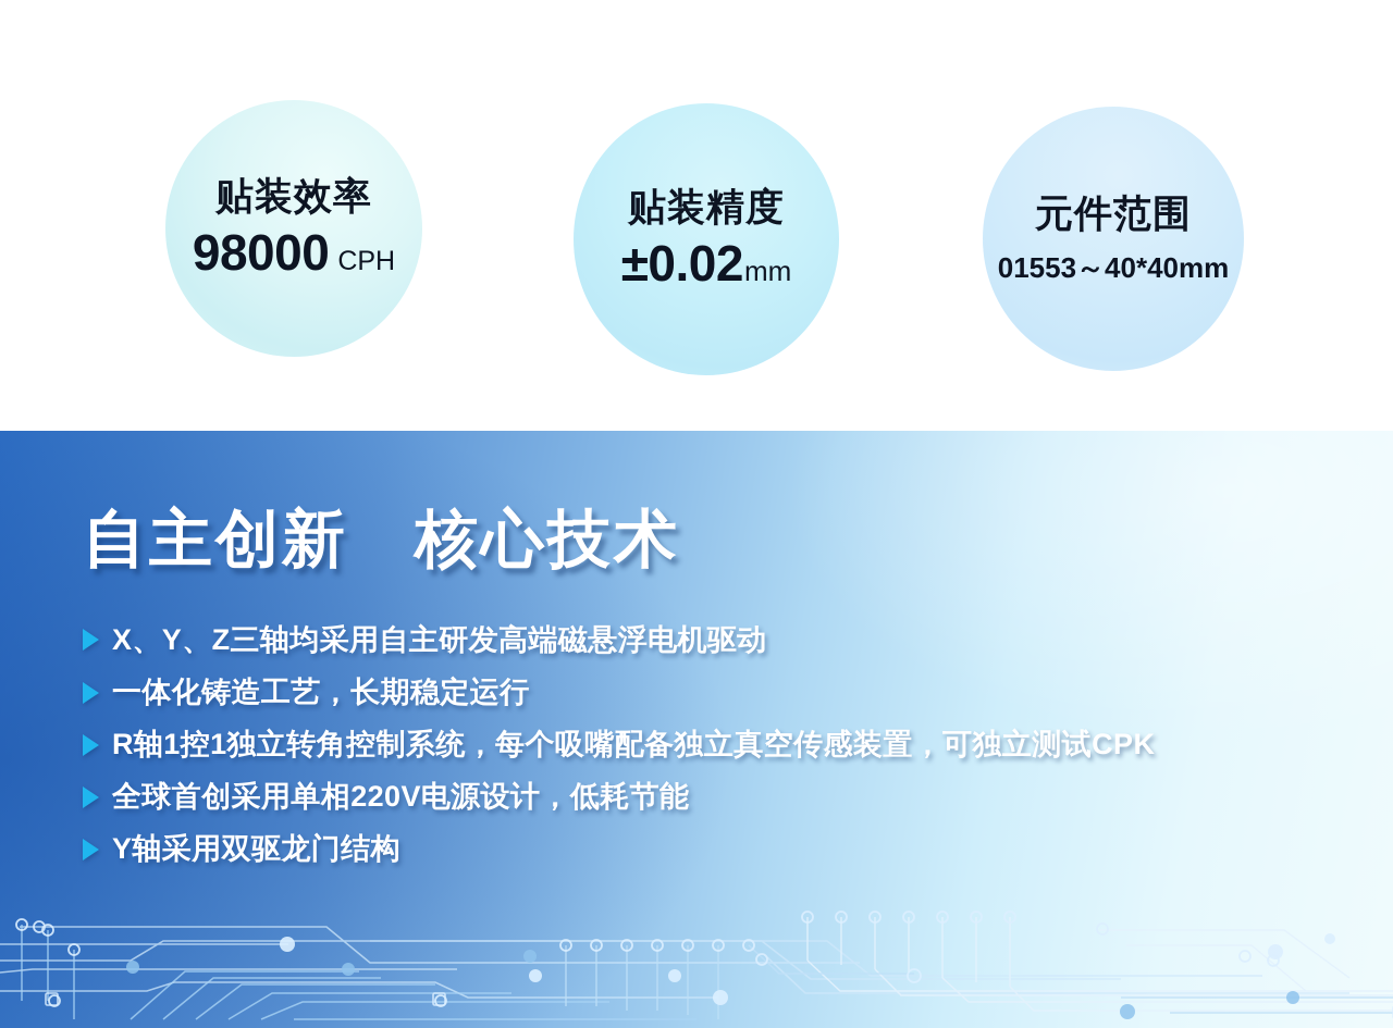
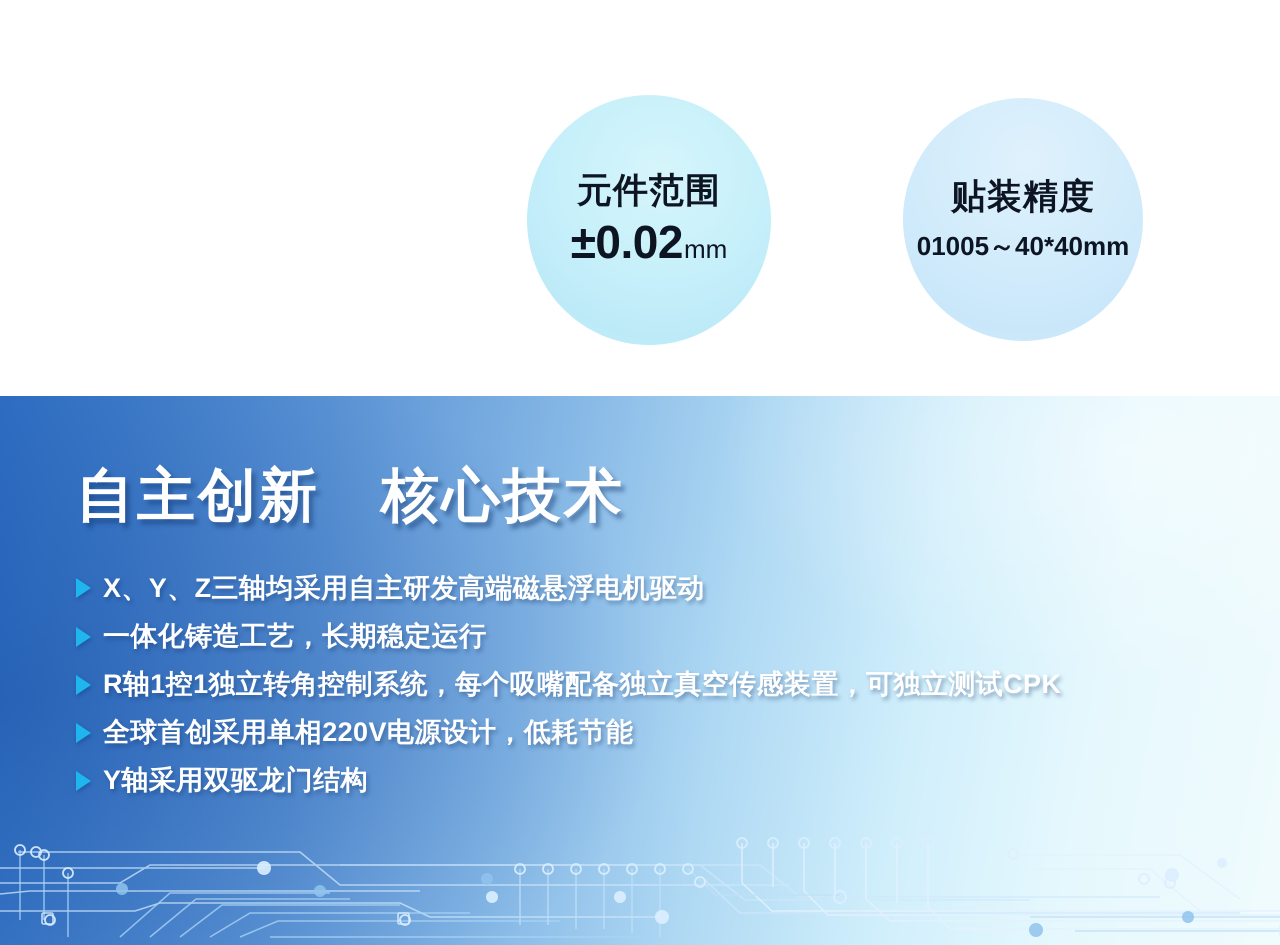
- 贴装效率
- 98000
- CPH
- 贴装精度
+ 元件范围
  ±0.02
  mm
- 元件范围
+ 贴装精度
- 01553～40*40mm
+ 01005～40*40mm
  自主创新 核心技术
  X、Y、Z三轴均采用自主研发高端磁悬浮电机驱动
  一体化铸造工艺，长期稳定运行
  R轴1控1独立转角控制系统，每个吸嘴配备独立真空传感装置，可独立测试CPK
  全球首创采用单相220V电源设计，低耗节能
  Y轴采用双驱龙门结构
